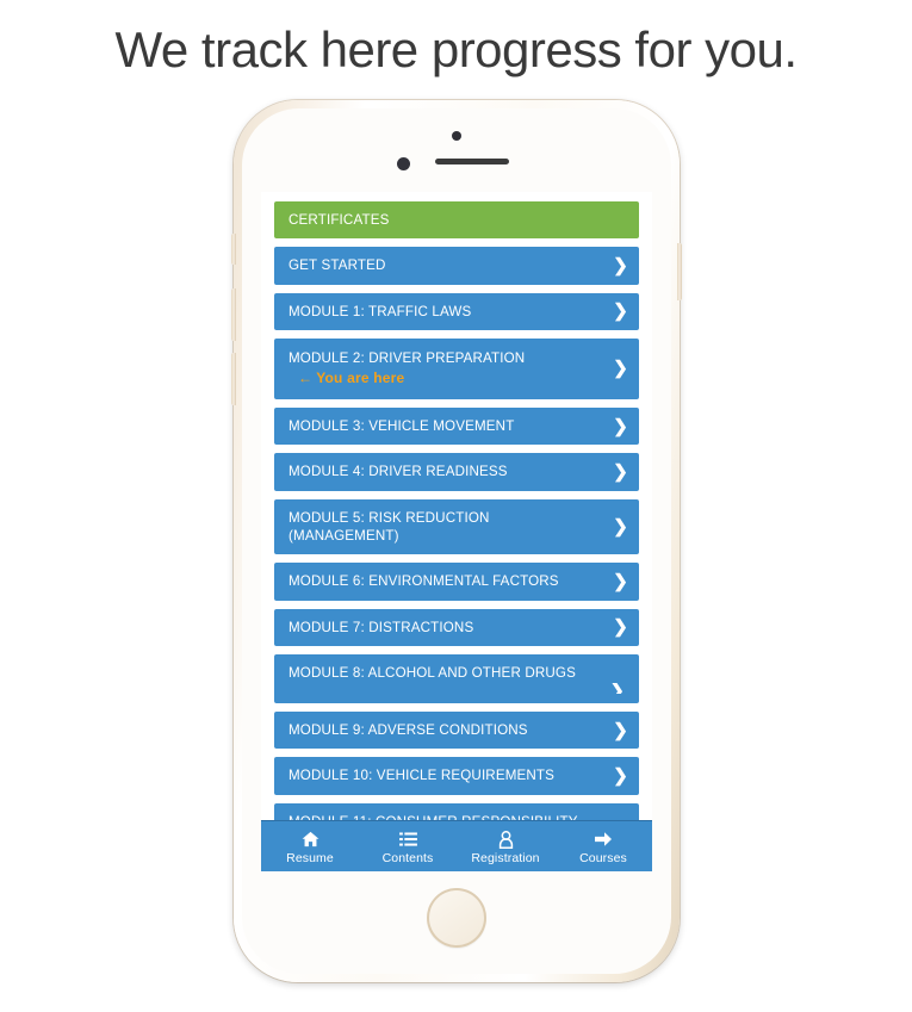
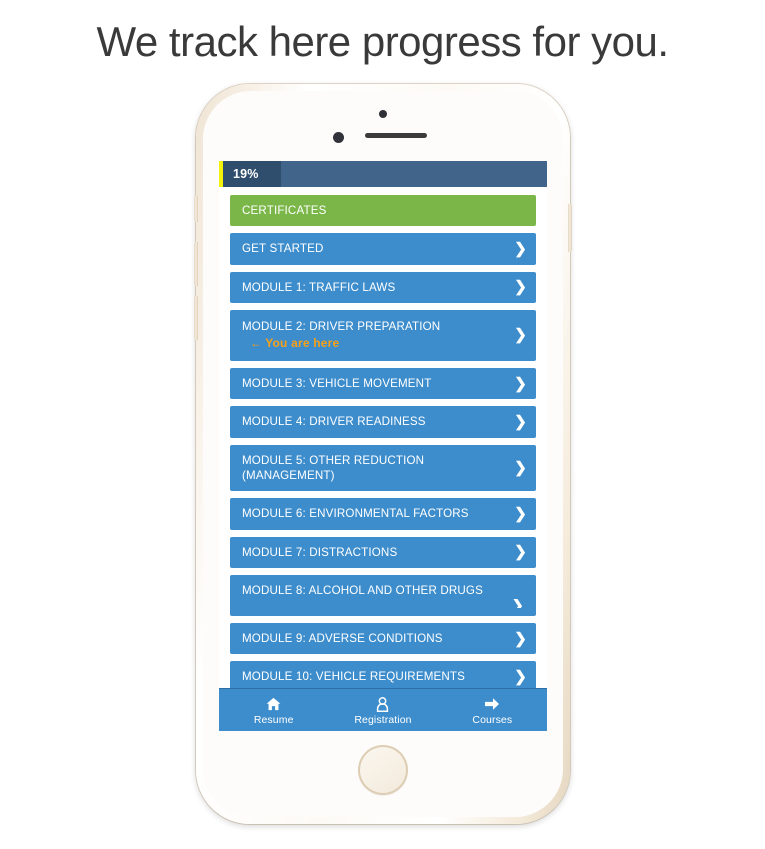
  We track here progress for you.
+ 19%
  CERTIFICATES
  GET STARTED
  ❯
  MODULE 1: TRAFFIC LAWS
  ❯
  MODULE 2: DRIVER PREPARATION
  ← You are here
  ❯
  MODULE 3: VEHICLE MOVEMENT
  ❯
  MODULE 4: DRIVER READINESS
  ❯
- MODULE 5: RISK REDUCTION (MANAGEMENT)
+ MODULE 5: OTHER REDUCTION (MANAGEMENT)
  ❯
  MODULE 6: ENVIRONMENTAL FACTORS
  ❯
  MODULE 7: DISTRACTIONS
  ❯
  MODULE 8: ALCOHOL AND OTHER DRUGS
  ❯
  MODULE 9: ADVERSE CONDITIONS
  ❯
  MODULE 10: VEHICLE REQUIREMENTS
  ❯
  Resume
- Contents
  Registration
  Courses
